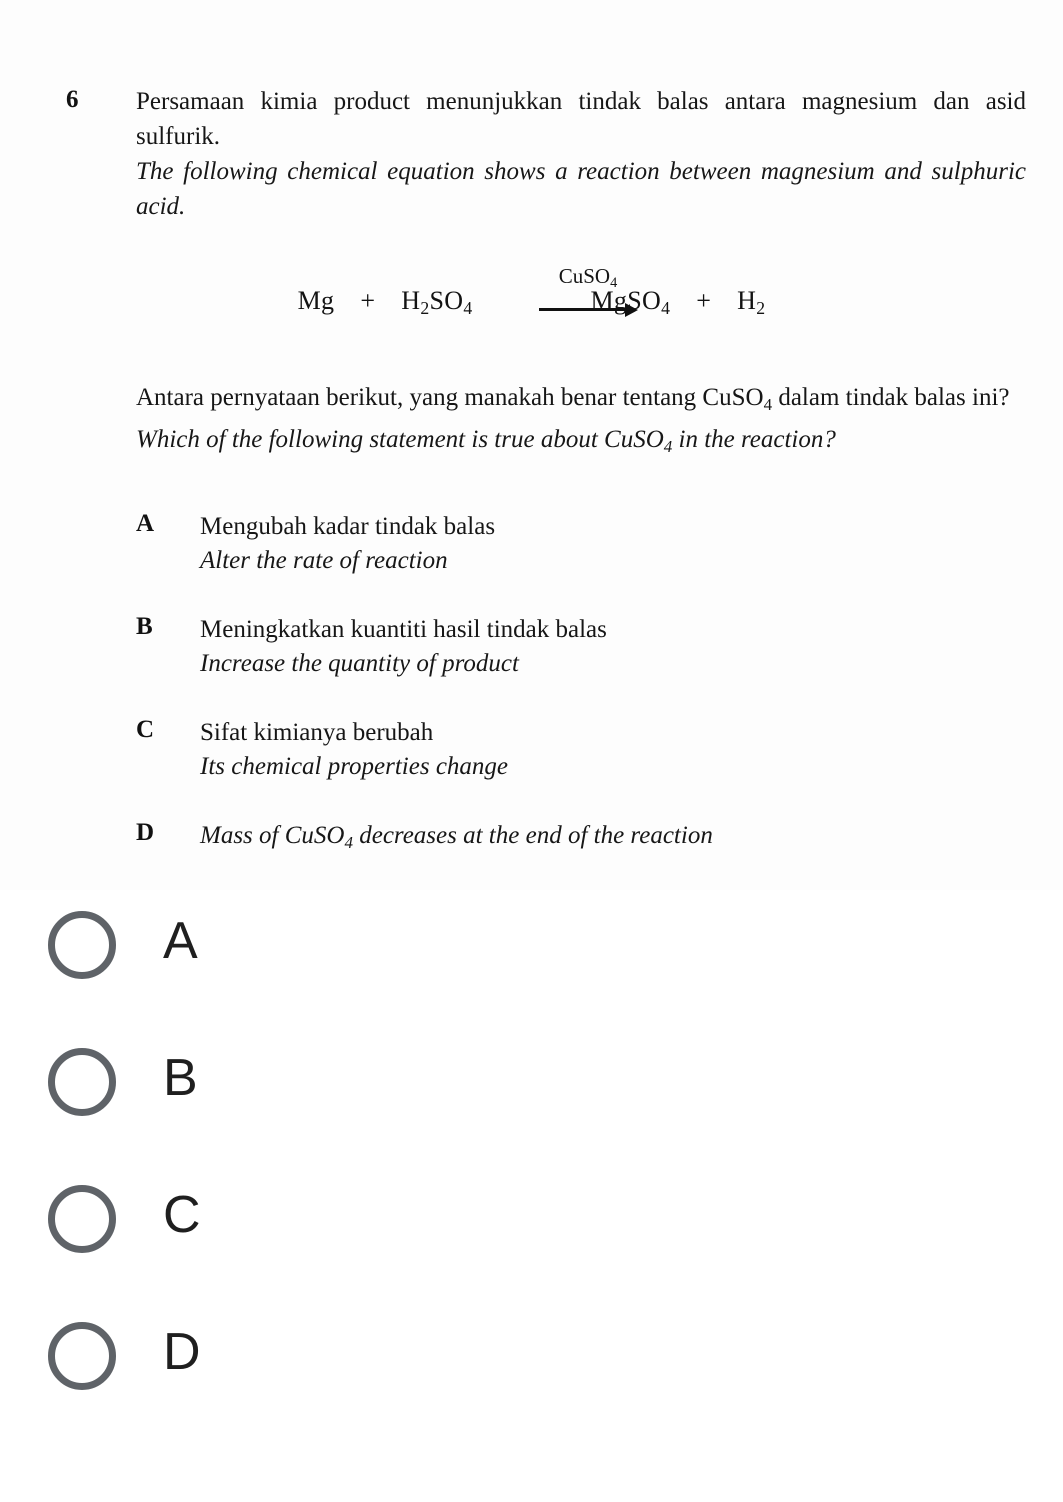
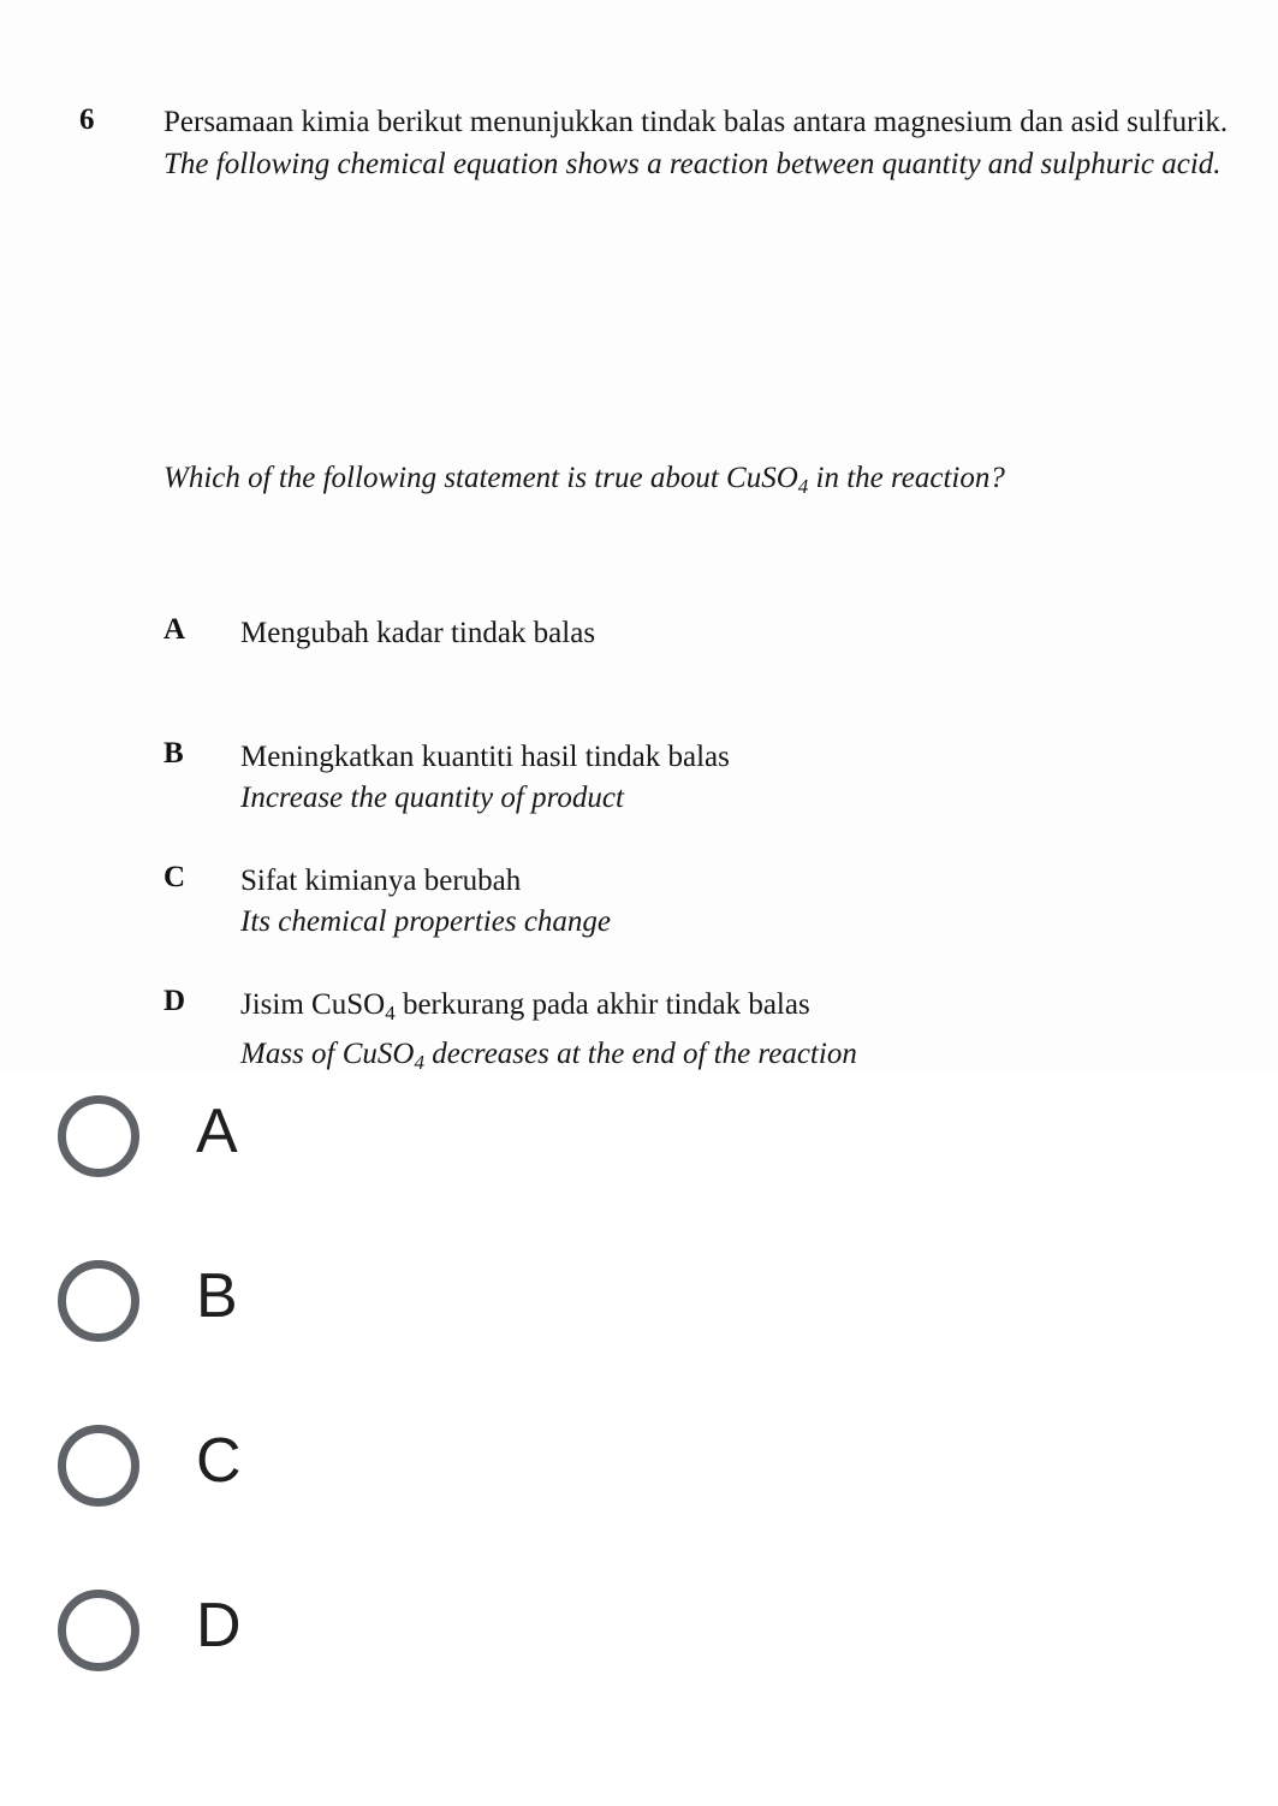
  6
- Persamaan kimia product menunjukkan tindak balas antara magnesium dan asid sulfurik.
+ Persamaan kimia berikut menunjukkan tindak balas antara magnesium dan asid sulfurik.
- The following chemical equation shows a reaction between magnesium and sulphuric acid.
+ The following chemical equation shows a reaction between quantity and sulphuric acid.
- Mg + H2SO4 MgSO4 + H2
- CuSO4
- Antara pernyataan berikut, yang manakah benar tentang CuSO4 dalam tindak balas ini?
  Which of the following statement is true about CuSO4 in the reaction?
  A
  Mengubah kadar tindak balas
- Alter the rate of reaction
  B
  Meningkatkan kuantiti hasil tindak balas
  Increase the quantity of product
  C
  Sifat kimianya berubah
  Its chemical properties change
  D
+ Jisim CuSO4 berkurang pada akhir tindak balas
  Mass of CuSO4 decreases at the end of the reaction
  A
  B
  C
  D
